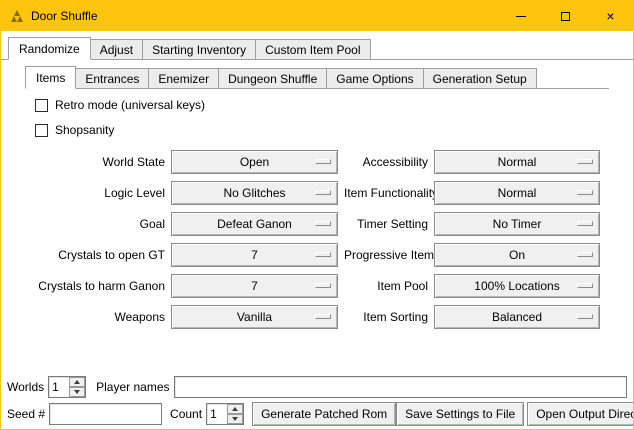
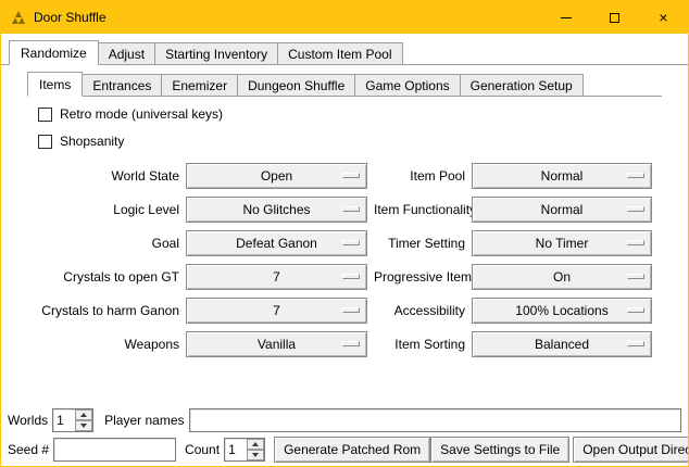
  Door Shuffle
  ×
  Randomize
  Adjust
  Starting Inventory
  Custom Item Pool
  Items
  Entrances
  Enemizer
  Dungeon Shuffle
  Game Options
  Generation Setup
  Retro mode (universal keys)
  Shopsanity
  World State
  Open
- Accessibility
+ Item Pool
  Normal
  Logic Level
  No Glitches
  Item Functionalit
  Normal
  Goal
  Defeat Ganon
  Timer Setting
  No Timer
  Crystals to open GT
  7
  Progressive Item
  On
  Crystals to harm Ganon
  7
- Item Pool
+ Accessibility
  100% Locations
  Weapons
  Vanilla
  Item Sorting
  Balanced
  Worlds
  1
  Player names
  Seed #
  Count
  1
  Generate Patched Rom
  Save Settings to File
  Open Output Dire
